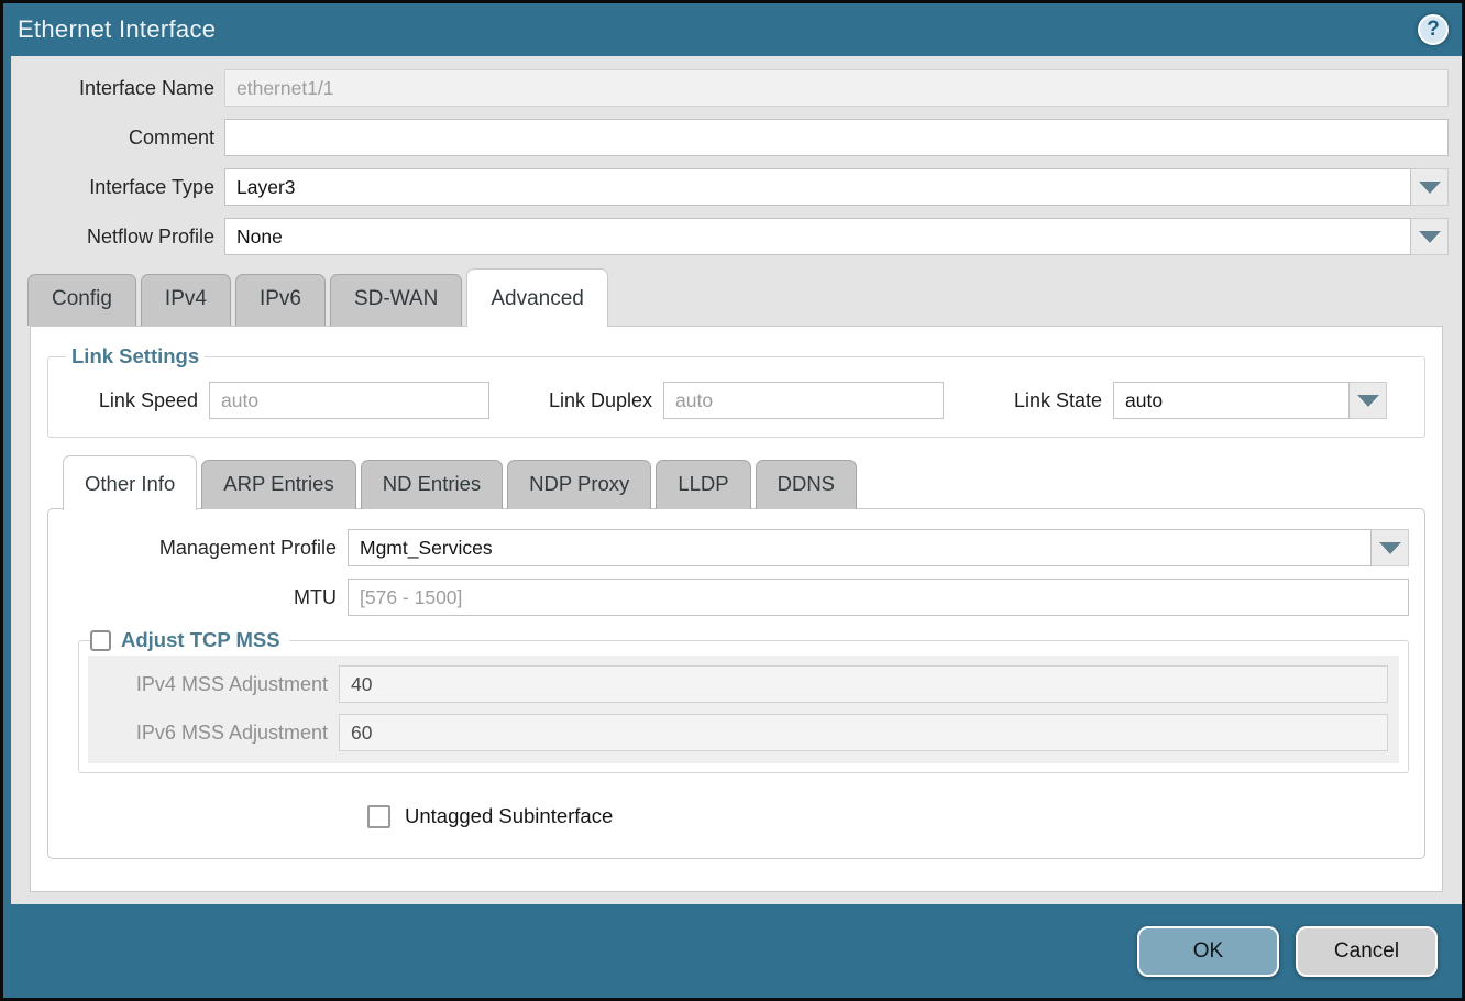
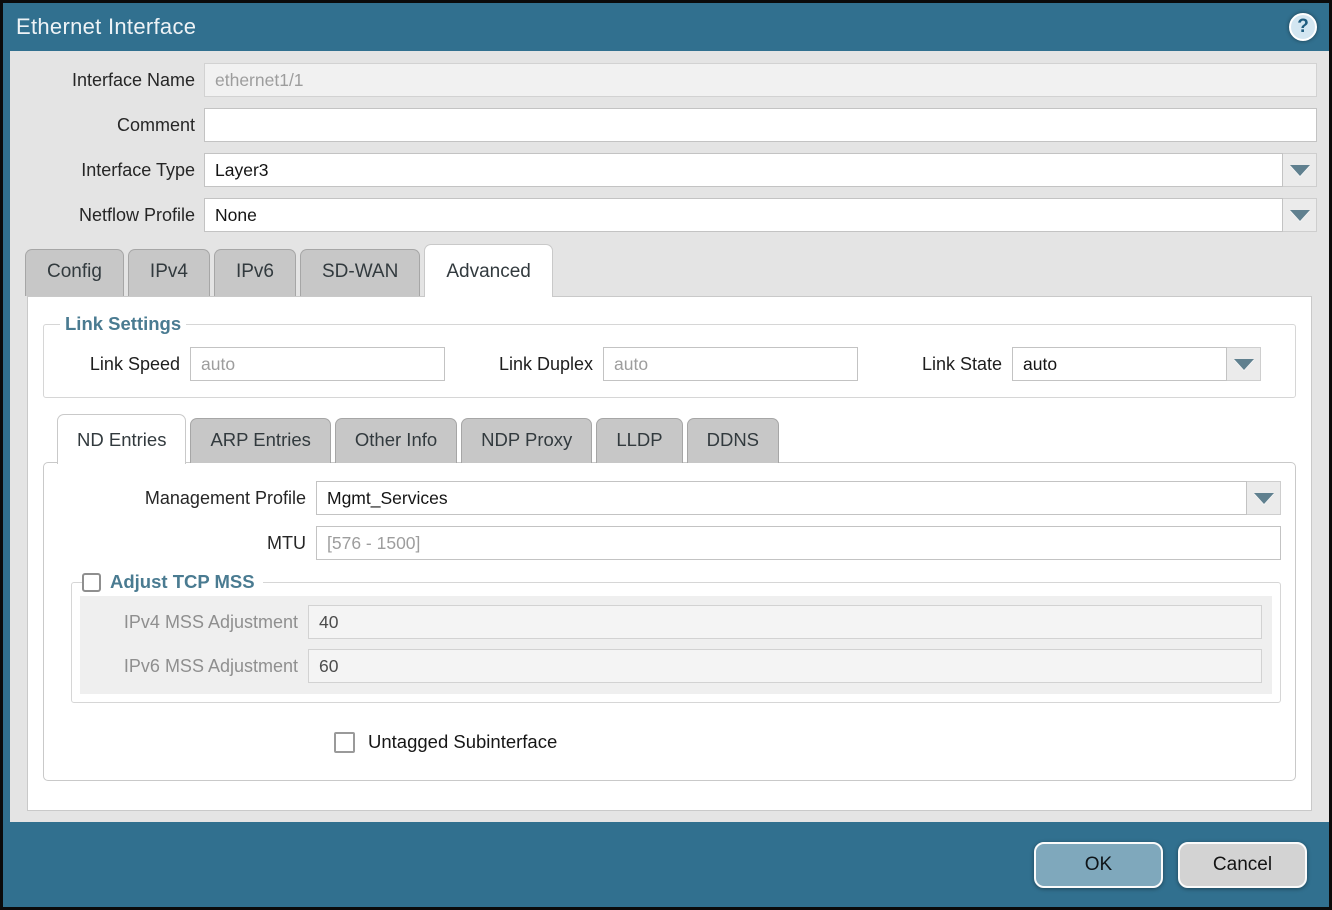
  Ethernet Interface
  ?
  Interface Name
  ethernet1/1
  Comment
  Interface Type
  Layer3
  Netflow Profile
  None
  Config
  IPv4
  IPv6
  SD-WAN
  Advanced
  Link Settings
  Link Speed
  auto
  Link Duplex
  auto
  Link State
  auto
- Other Info
+ ND Entries
  ARP Entries
- ND Entries
+ Other Info
  NDP Proxy
  LLDP
  DDNS
  Management Profile
  Mgmt_Services
  MTU
  [576 - 1500]
  Adjust TCP MSS
  IPv4 MSS Adjustment
  40
  IPv6 MSS Adjustment
  60
  Untagged Subinterface
  OK
  Cancel
